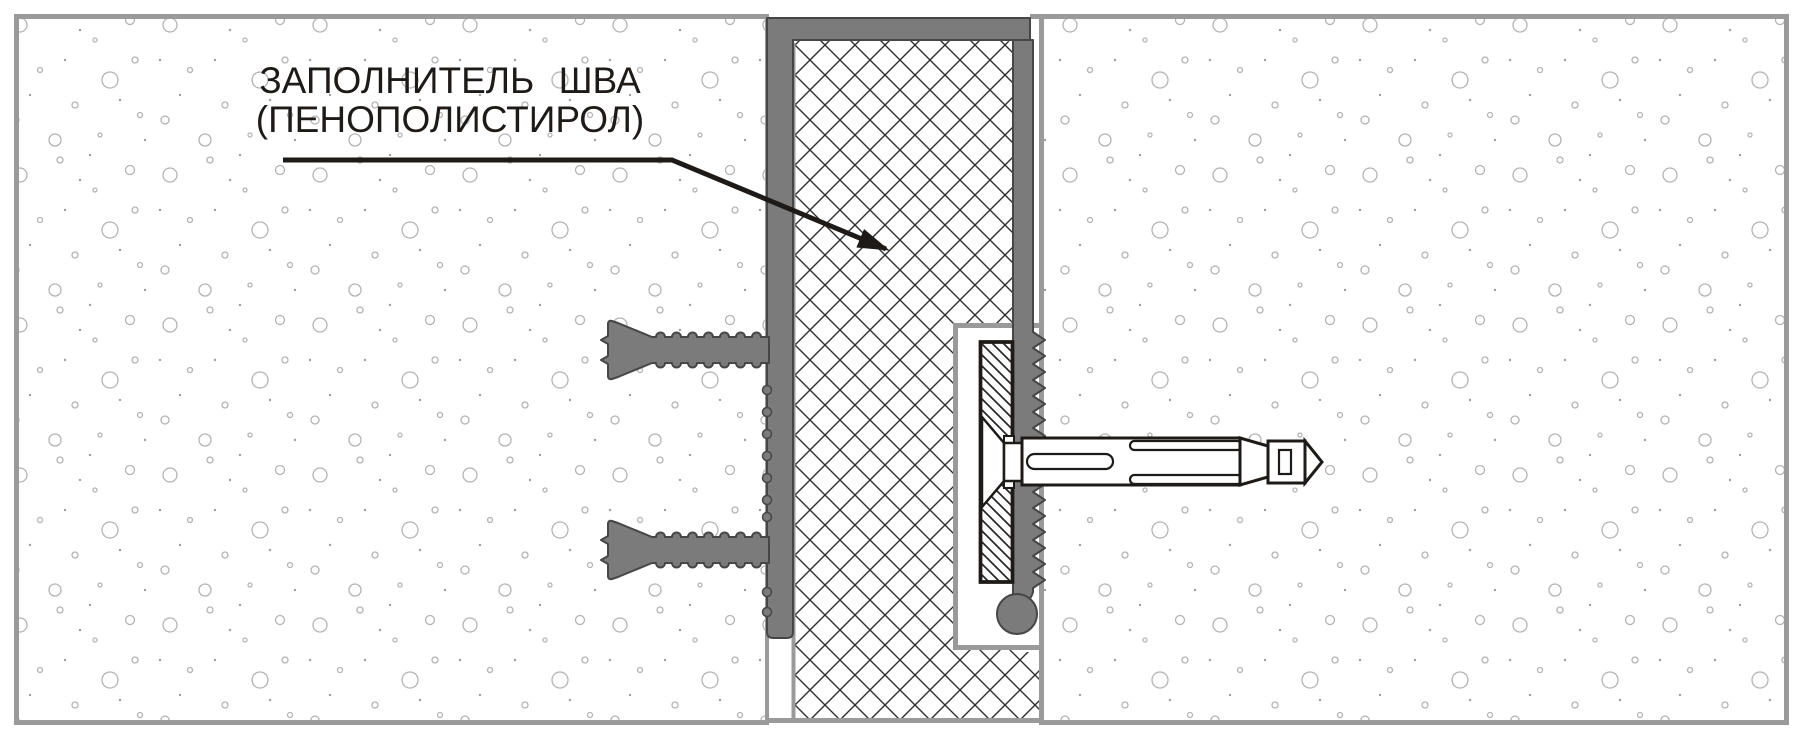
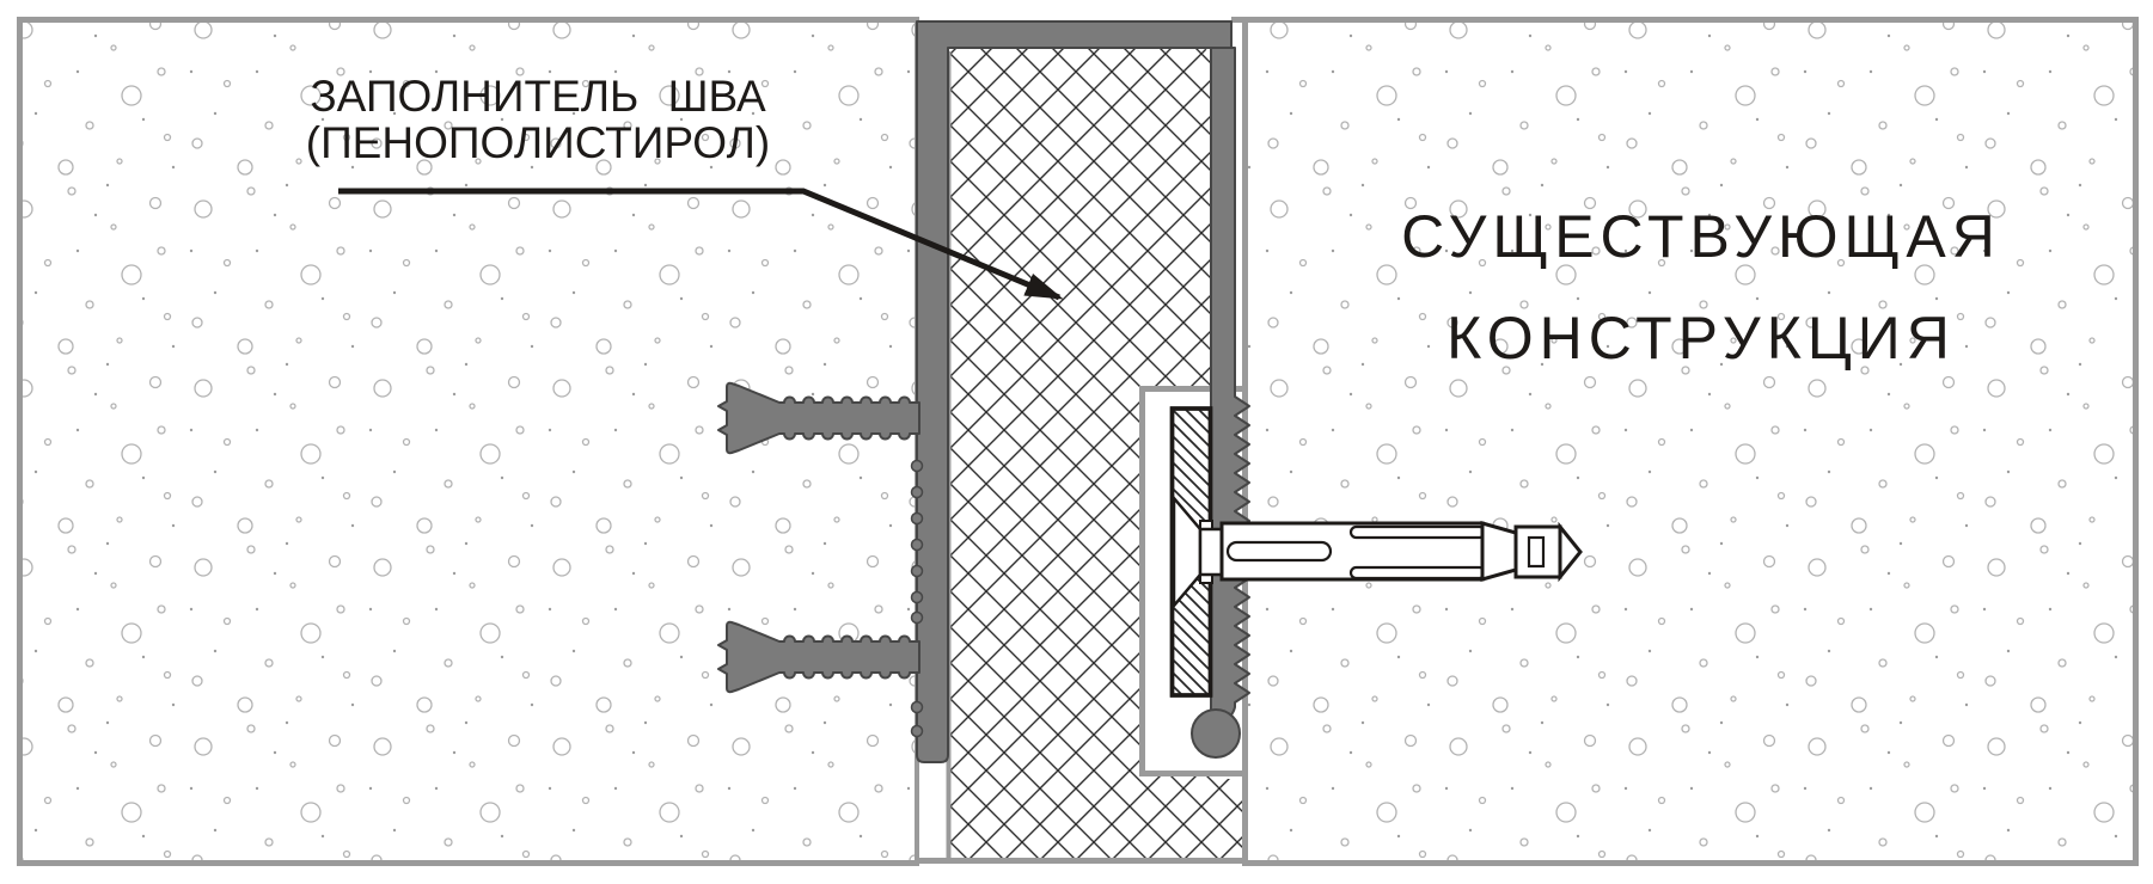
  ЗАПОЛНИТЕЛЬ ШВА
  (ПЕНОПОЛИСТИРОЛ)
+ СУЩЕСТВУЮЩАЯ
+ КОНСТРУКЦИЯ
